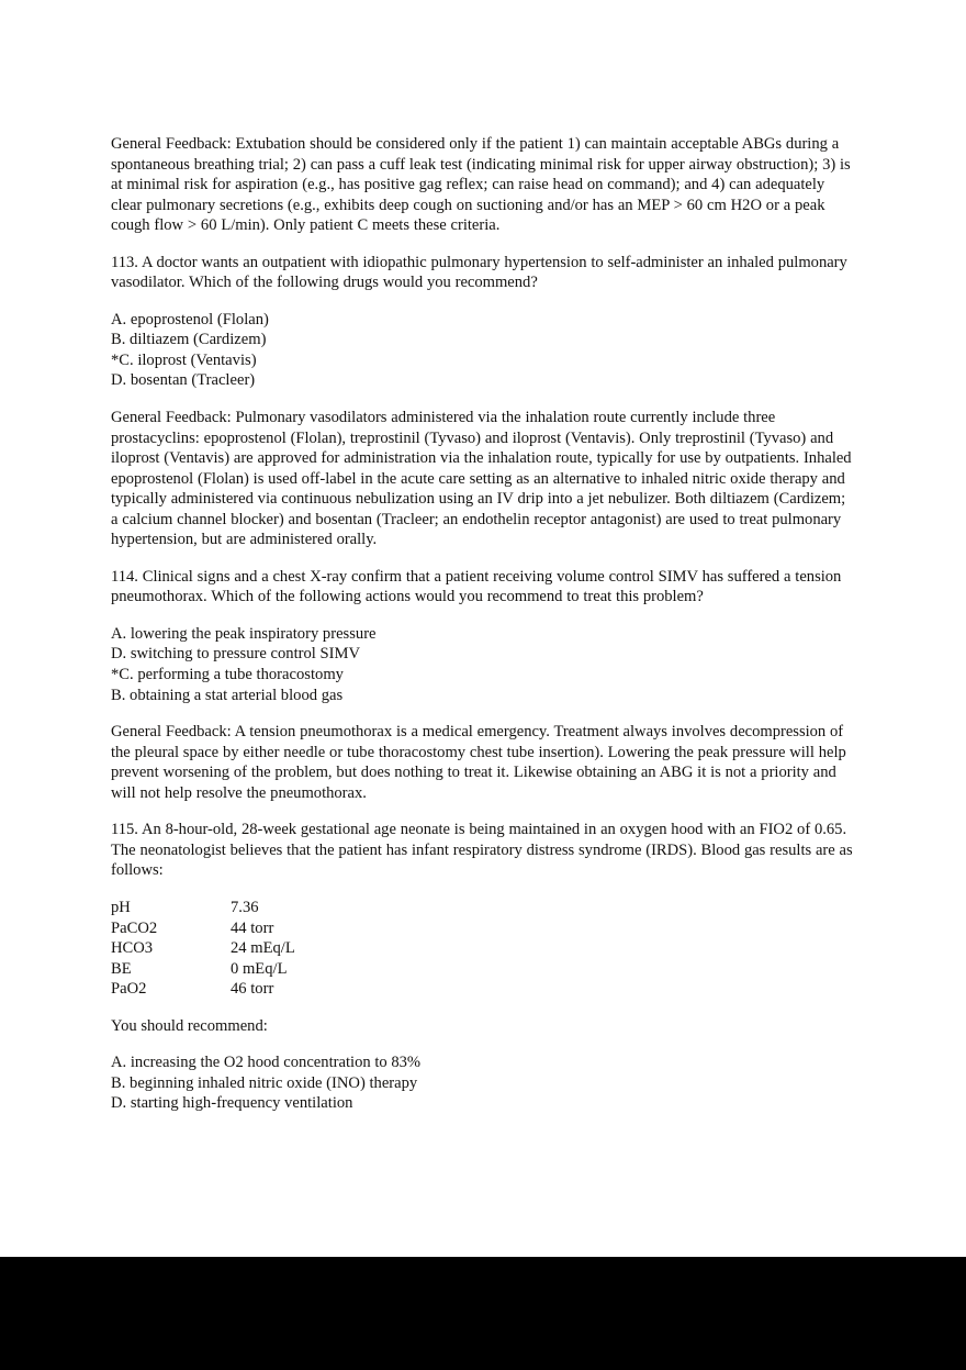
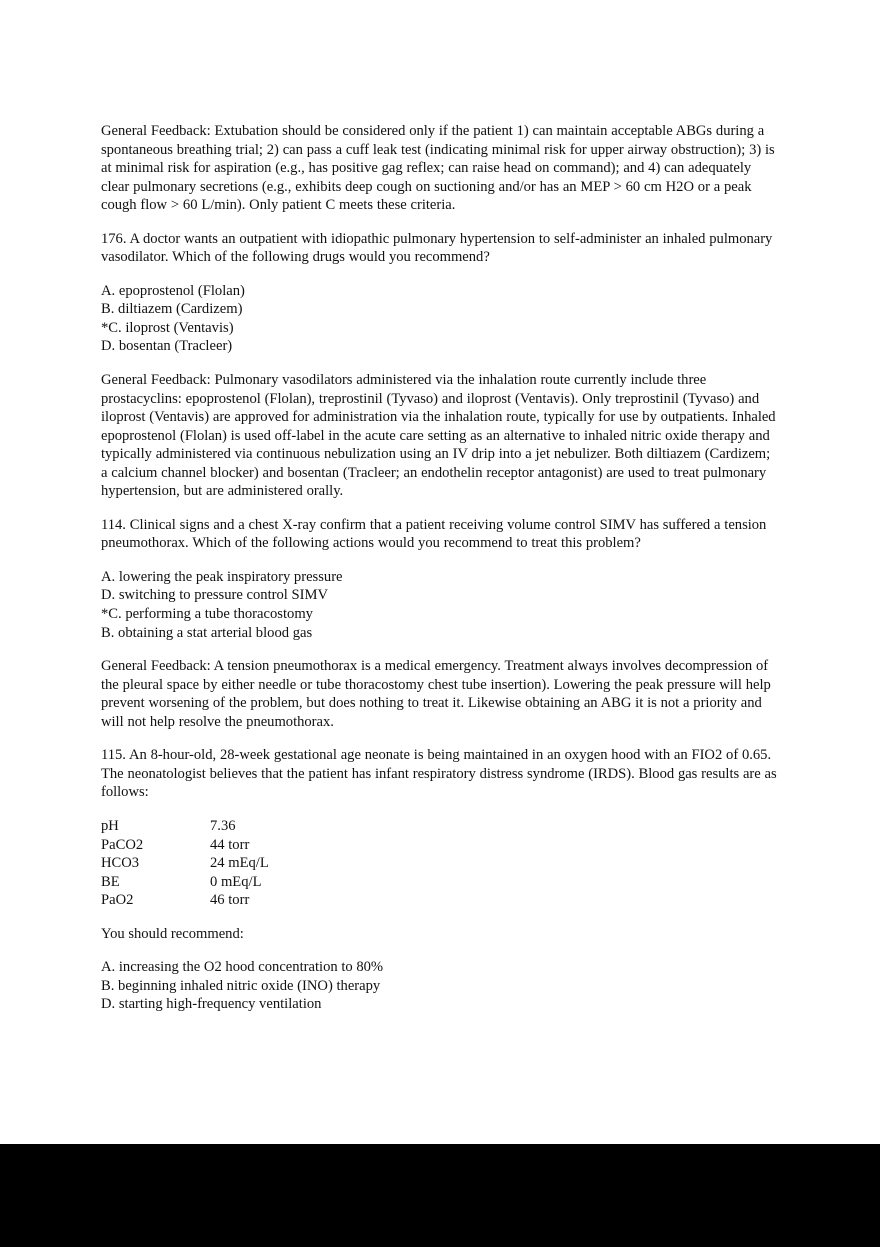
  General Feedback: Extubation should be considered only if the patient 1) can maintain acceptable ABGs during a spontaneous breathing trial; 2) can pass a cuff leak test (indicating minimal risk for upper airway obstruction); 3) is at minimal risk for aspiration (e.g., has positive gag reflex; can raise head on command); and 4) can adequately clear pulmonary secretions (e.g., exhibits deep cough on suctioning and/or has an MEP > 60 cm H2O or a peak cough flow > 60 L/min). Only patient C meets these criteria.
- 113. A doctor wants an outpatient with idiopathic pulmonary hypertension to self-administer an inhaled pulmonary vasodilator. Which of the following drugs would you recommend?
+ 176. A doctor wants an outpatient with idiopathic pulmonary hypertension to self-administer an inhaled pulmonary vasodilator. Which of the following drugs would you recommend?
  A. epoprostenol (Flolan)
  B. diltiazem (Cardizem)
  *C. iloprost (Ventavis)
  D. bosentan (Tracleer)
  General Feedback: Pulmonary vasodilators administered via the inhalation route currently include three prostacyclins: epoprostenol (Flolan), treprostinil (Tyvaso) and iloprost (Ventavis). Only treprostinil (Tyvaso) and iloprost (Ventavis) are approved for administration via the inhalation route, typically for use by outpatients. Inhaled epoprostenol (Flolan) is used off-label in the acute care setting as an alternative to inhaled nitric oxide therapy and typically administered via continuous nebulization using an IV drip into a jet nebulizer. Both diltiazem (Cardizem; a calcium channel blocker) and bosentan (Tracleer; an endothelin receptor antagonist) are used to treat pulmonary hypertension, but are administered orally.
  114. Clinical signs and a chest X-ray confirm that a patient receiving volume control SIMV has suffered a tension pneumothorax. Which of the following actions would you recommend to treat this problem?
  A. lowering the peak inspiratory pressure
  D. switching to pressure control SIMV
  *C. performing a tube thoracostomy
  B. obtaining a stat arterial blood gas
  General Feedback: A tension pneumothorax is a medical emergency. Treatment always involves decompression of the pleural space by either needle or tube thoracostomy chest tube insertion). Lowering the peak pressure will help prevent worsening of the problem, but does nothing to treat it. Likewise obtaining an ABG it is not a priority and will not help resolve the pneumothorax.
  115. An 8-hour-old, 28-week gestational age neonate is being maintained in an oxygen hood with an FIO2 of 0.65. The neonatologist believes that the patient has infant respiratory distress syndrome (IRDS). Blood gas results are as follows:
  pH	7.36
  PaCO2	44 torr
  HCO3	24 mEq/L
  BE	0 mEq/L
  PaO2	46 torr
  You should recommend:
- A. increasing the O2 hood concentration to 83%
+ A. increasing the O2 hood concentration to 80%
  B. beginning inhaled nitric oxide (INO) therapy
  D. starting high-frequency ventilation
